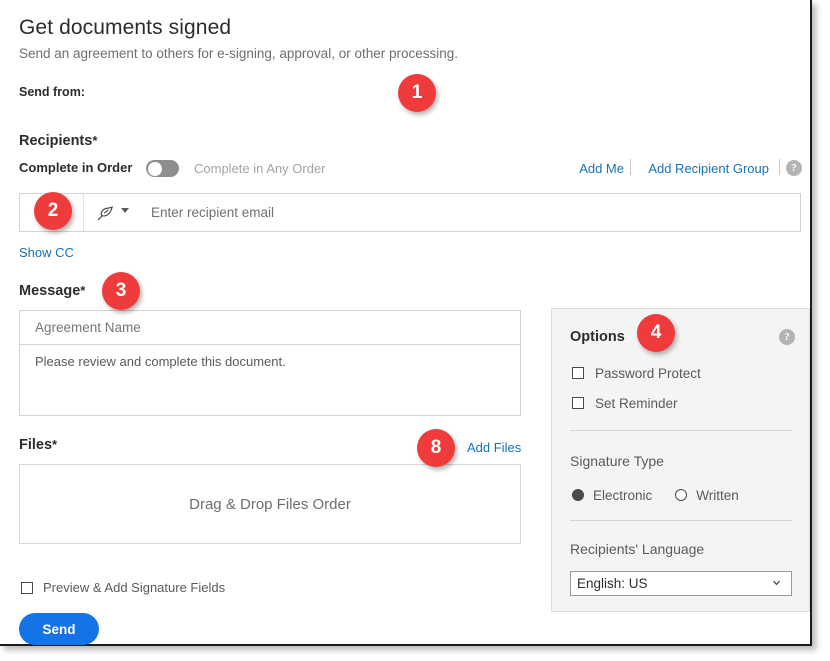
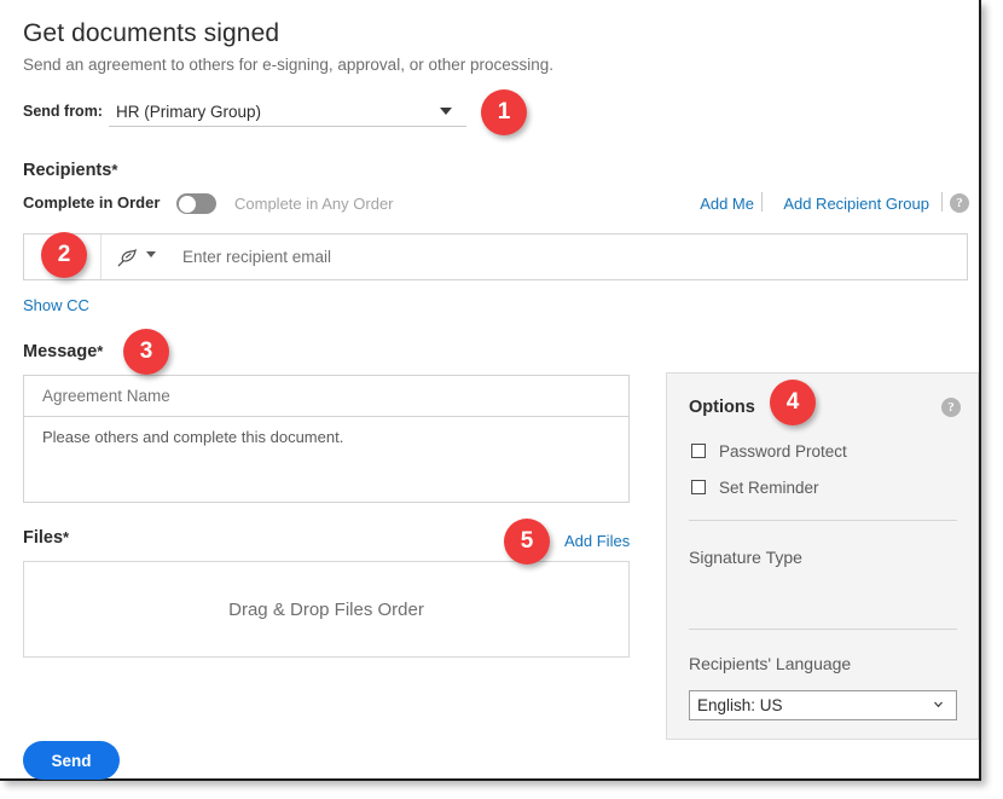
  Get documents signed
  Send an agreement to others for e-signing, approval, or other processing.
  Send from:
+ HR (Primary Group)
  Recipients*
  Complete in Order
  Complete in Any Order
  Add Me
  Add Recipient Group
  ?
  Enter recipient email
  Show CC
  Message*
  Agreement Name
- Please review and complete this document.
+ Please others and complete this document.
  Files*
  Add Files
  Drag & Drop Files Order
- Preview & Add Signature Fields
  Send
  Options
  ?
  Password Protect
  Set Reminder
  Signature Type
- Electronic Written
  Recipients' Language
  English: US
  1
  2
  3
  4
- 8
+ 5
